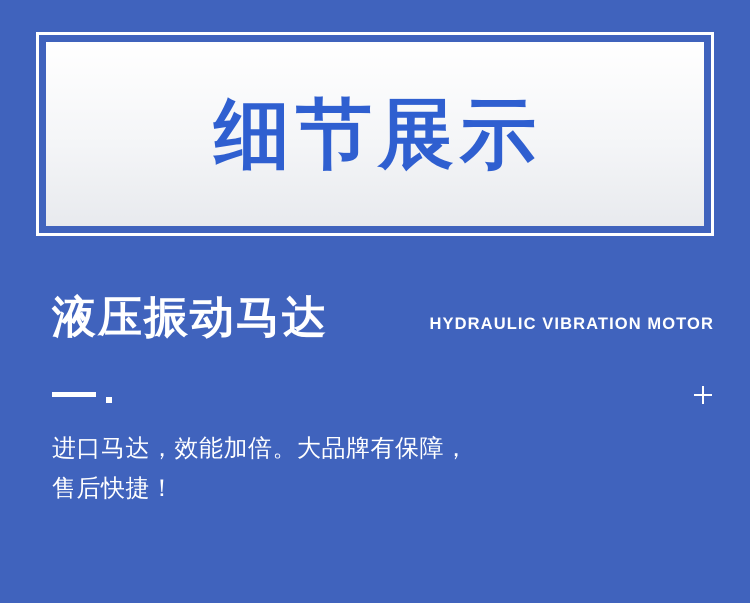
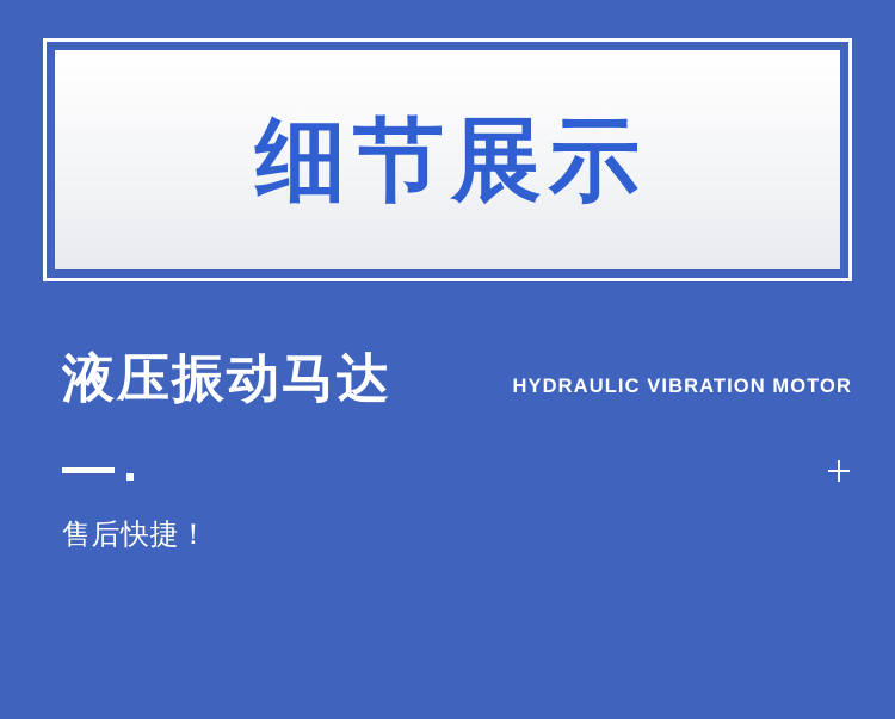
  细节展示
  液压振动马达
  HYDRAULIC VIBRATION MOTOR
- 进口马达，效能加倍。大品牌有保障，
  售后快捷！
